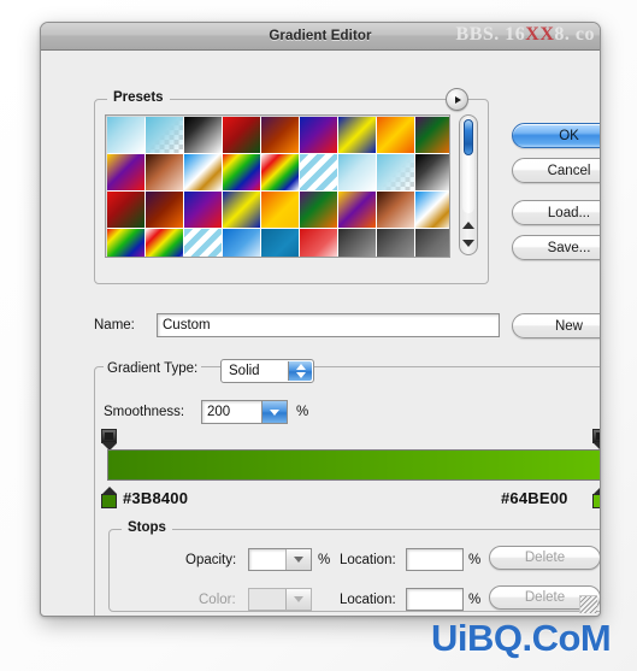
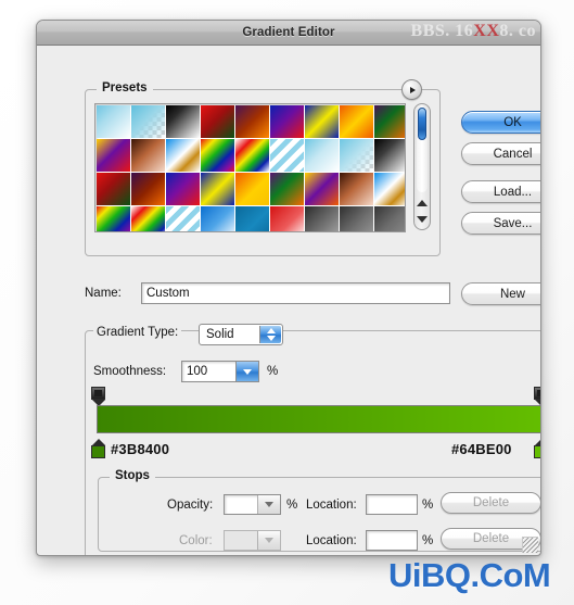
  Gradient Editor
  BBS. 16XX8. co
  Presets
  OK
  Cancel
  Load...
  Save...
  Name:
  Custom
  New
  Gradient Type:
  Solid
  Smoothness:
- 200
+ 100
  %
  #3B8400
  #64BE00
  Stops
  Opacity:
  %
  Location:
  %
  Delete
  Color:
  Location:
  %
  Delete
  UiBQ.CoM
